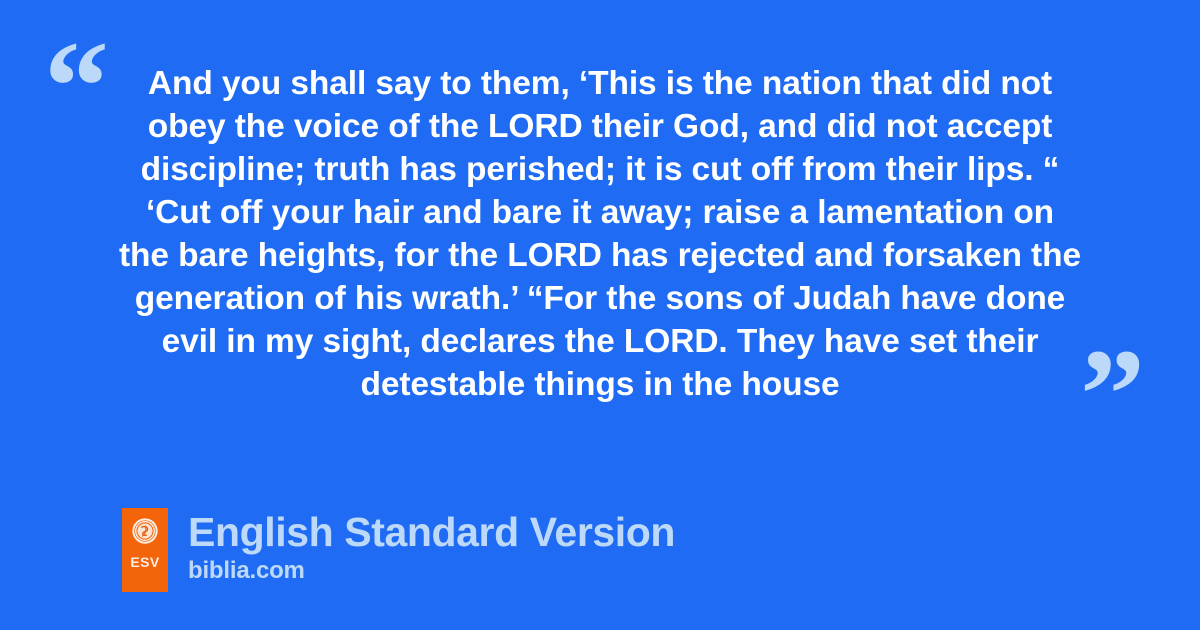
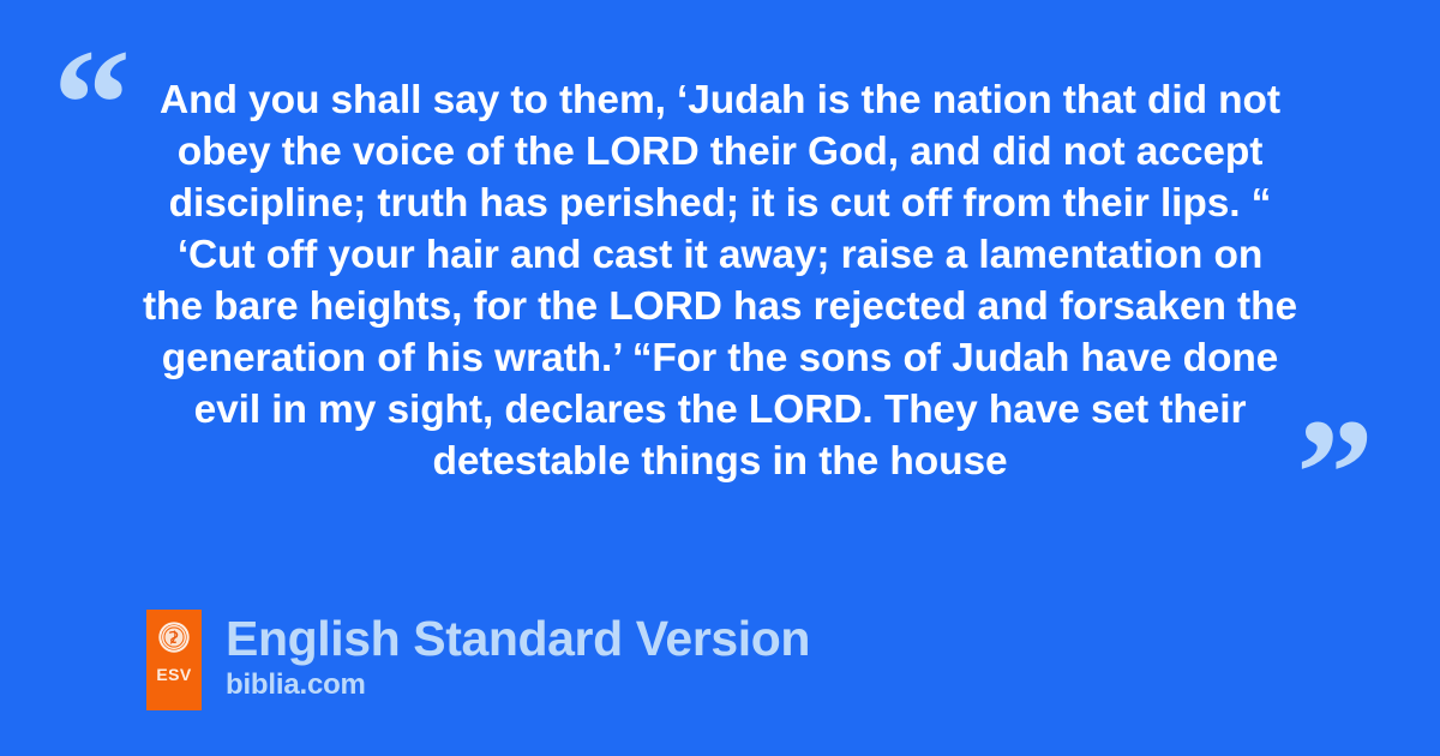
  “
  ”
- And you shall say to them, ‘This is the nation that did not
+ And you shall say to them, ‘Judah is the nation that did not
  obey the voice of the LORD their God, and did not accept
  discipline; truth has perished; it is cut off from their lips. “
- ‘Cut off your hair and bare it away; raise a lamentation on
+ ‘Cut off your hair and cast it away; raise a lamentation on
  the bare heights, for the LORD has rejected and forsaken the
  generation of his wrath.’ “For the sons of Judah have done
  evil in my sight, declares the LORD. They have set their
  detestable things in the house
  ESV
  English Standard Version
  biblia.com
